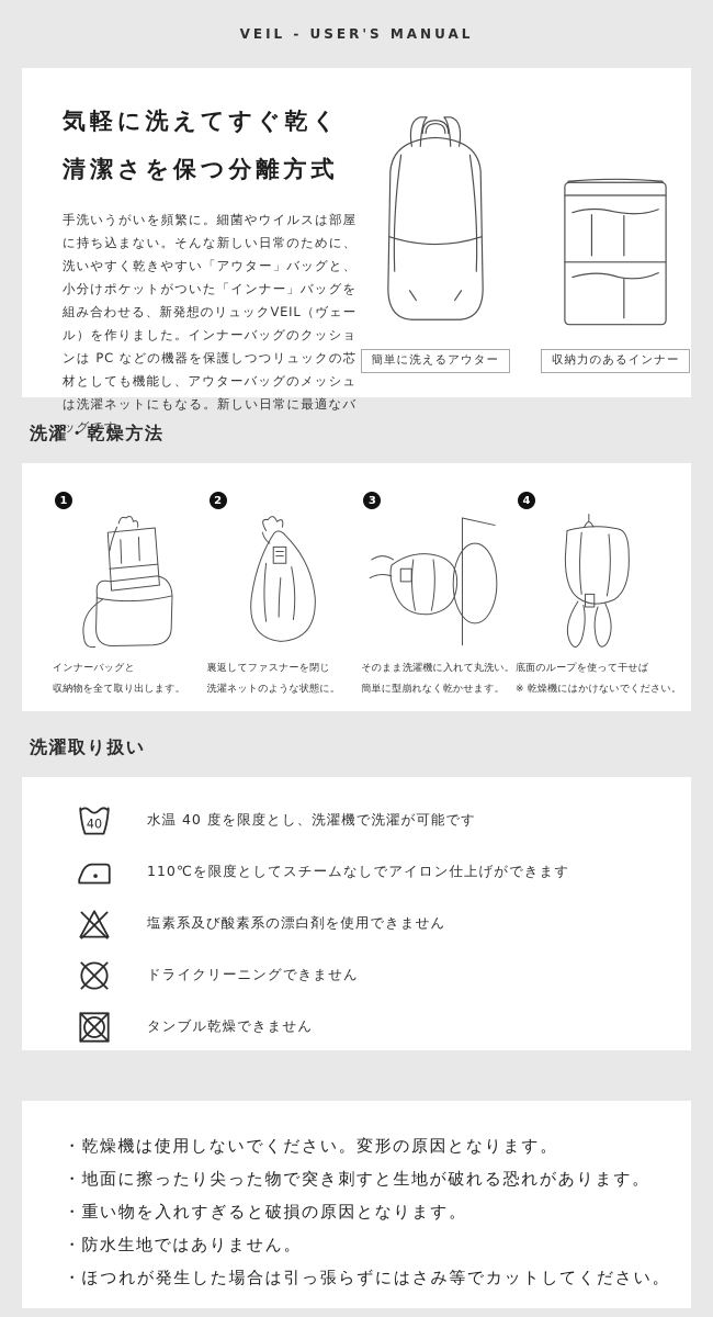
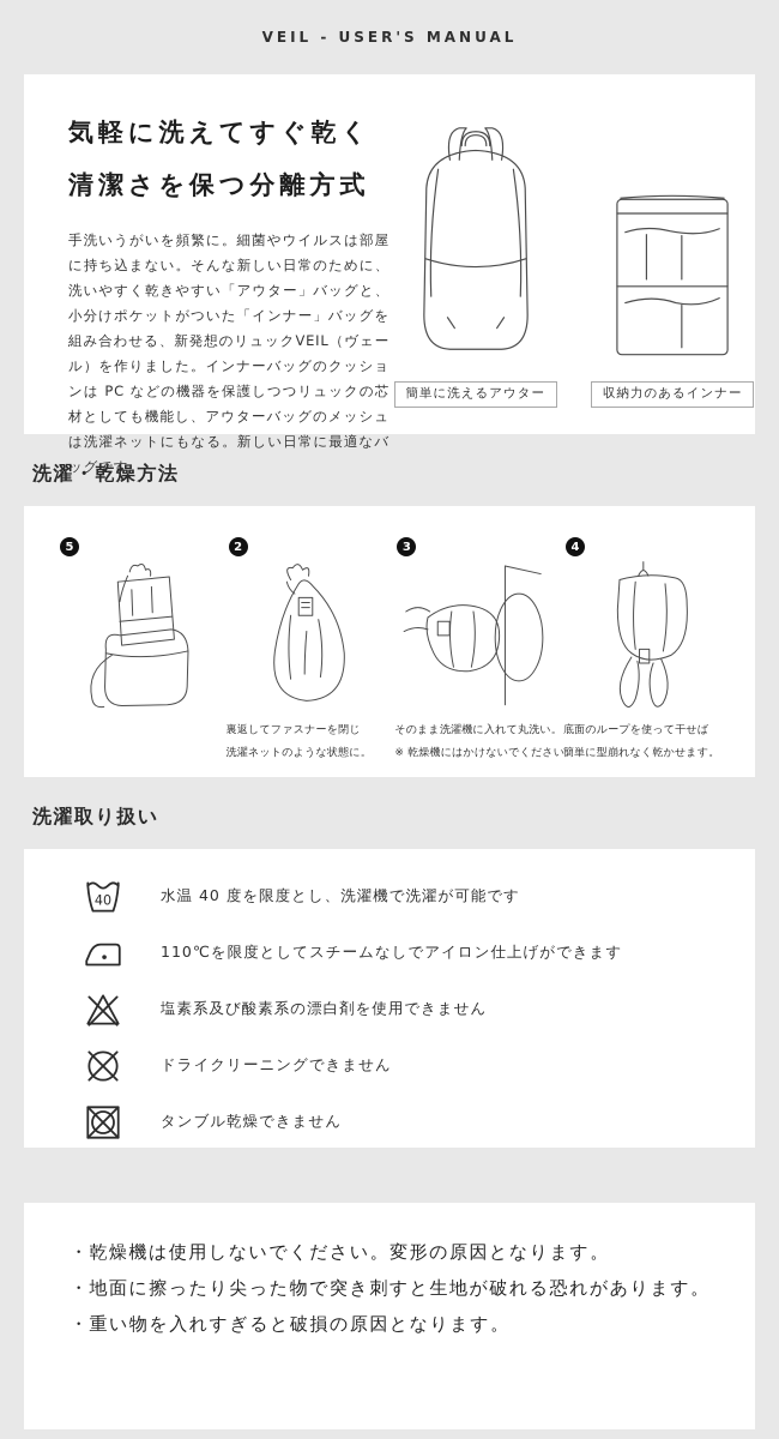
  VEIL - USER'S MANUAL
  気軽に洗えてすぐ乾く
  清潔さを保つ分離方式
  手洗いうがいを頻繁に。細菌やウイルスは部屋に持ち込まない。そんな新しい日常のために、洗いやすく乾きやすい「アウター」バッグと、小分けポケットがついた「インナー」バッグを組み合わせる、新発想のリュックVEIL（ヴェール）を作りました。インナーバッグのクッションは PC などの機器を保護しつつリュックの芯材としても機能し、アウターバッグのメッシュは洗濯ネットにもなる。新しい日常に最適なバッグです。
  簡単に洗えるアウター
  収納力のあるインナー
  洗濯・乾燥方法
- 1
+ 5
- インナーバッグと
- 収納物を全て取り出します。
  2
  裏返してファスナーを閉じ
  洗濯ネットのような状態に。
  3
  そのまま洗濯機に入れて丸洗い。
- 簡単に型崩れなく乾かせます。
+ ※ 乾燥機にはかけないでください。
  4
  底面のループを使って干せば
- ※ 乾燥機にはかけないでください。
+ 簡単に型崩れなく乾かせます。
  洗濯取り扱い
  40
  水温 40 度を限度とし、洗濯機で洗濯が可能です
  110℃を限度としてスチームなしでアイロン仕上げができます
  塩素系及び酸素系の漂白剤を使用できません
  ドライクリーニングできません
  タンブル乾燥できません
  ・乾燥機は使用しないでください。変形の原因となります。
  ・地面に擦ったり尖った物で突き刺すと生地が破れる恐れがあります。
  ・重い物を入れすぎると破損の原因となります。
- ・防水生地ではありません。
- ・ほつれが発生した場合は引っ張らずにはさみ等でカットしてください。
